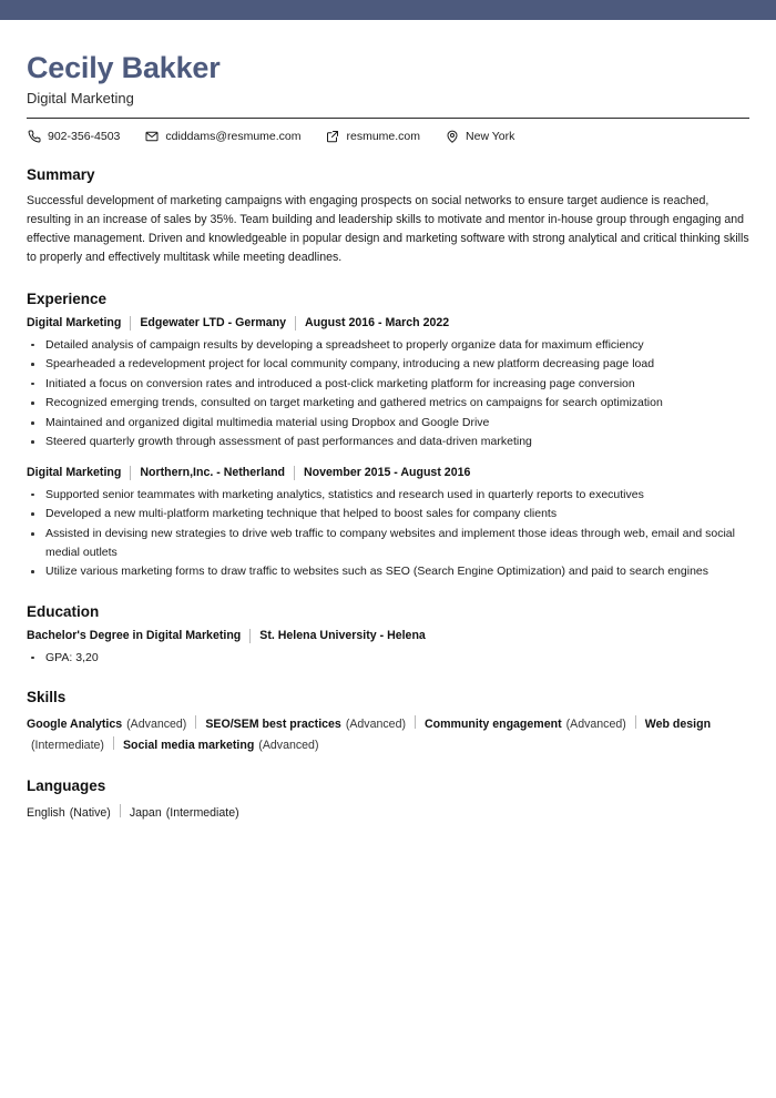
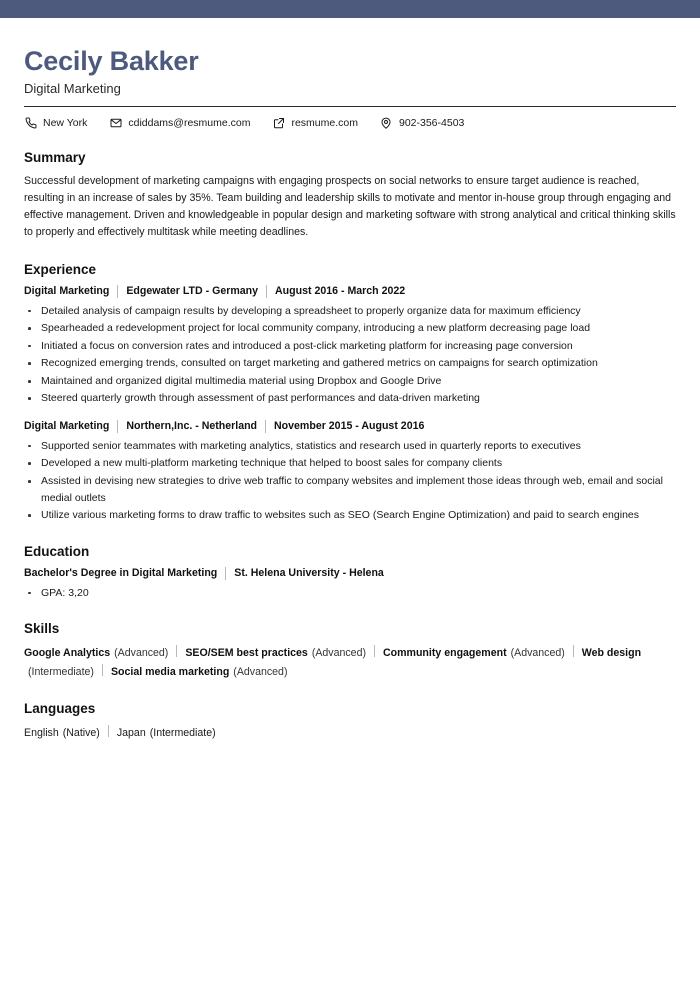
  Cecily Bakker
  Digital Marketing
- 902-356-4503
+ New York
  cdiddams@resmume.com
  resmume.com
- New York
+ 902-356-4503
  Summary
  Successful development of marketing campaigns with engaging prospects on social networks to ensure target audience is reached, resulting in an increase of sales by 35%. Team building and leadership skills to motivate and mentor in-house group through engaging and effective management. Driven and knowledgeable in popular design and marketing software with strong analytical and critical thinking skills to properly and effectively multitask while meeting deadlines.
  Experience
  Digital Marketing
  Edgewater LTD - Germany
  August 2016 - March 2022
  Detailed analysis of campaign results by developing a spreadsheet to properly organize data for maximum efficiency
  Spearheaded a redevelopment project for local community company, introducing a new platform decreasing page load
  Initiated a focus on conversion rates and introduced a post-click marketing platform for increasing page conversion
  Recognized emerging trends, consulted on target marketing and gathered metrics on campaigns for search optimization
  Maintained and organized digital multimedia material using Dropbox and Google Drive
  Steered quarterly growth through assessment of past performances and data-driven marketing
  Digital Marketing
  Northern,Inc. - Netherland
  November 2015 - August 2016
  Supported senior teammates with marketing analytics, statistics and research used in quarterly reports to executives
  Developed a new multi-platform marketing technique that helped to boost sales for company clients
  Assisted in devising new strategies to drive web traffic to company websites and implement those ideas through web, email and social medial outlets
  Utilize various marketing forms to draw traffic to websites such as SEO (Search Engine Optimization) and paid to search engines
  Education
  Bachelor's Degree in Digital Marketing
  St. Helena University - Helena
  GPA: 3,20
  Skills
  Google Analytics
  (Advanced)
  SEO/SEM best practices
  (Advanced)
  Community engagement
  (Advanced)
  Web design
  (Intermediate)
  Social media marketing
  (Advanced)
  Languages
  English
  (Native)
  Japan
  (Intermediate)
